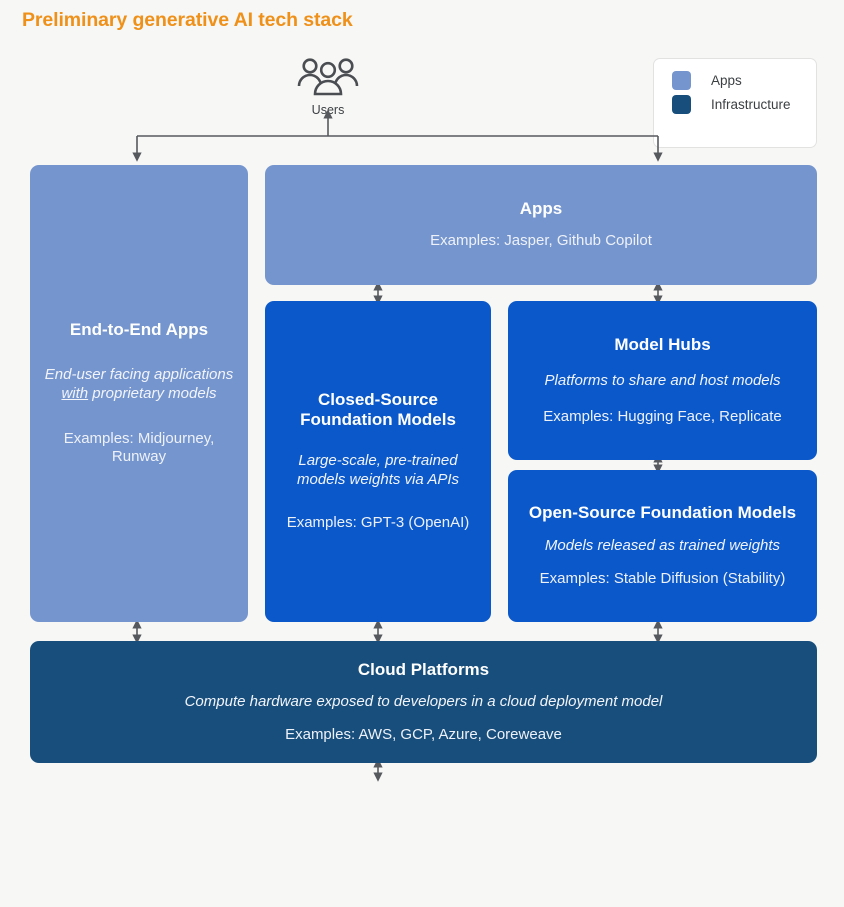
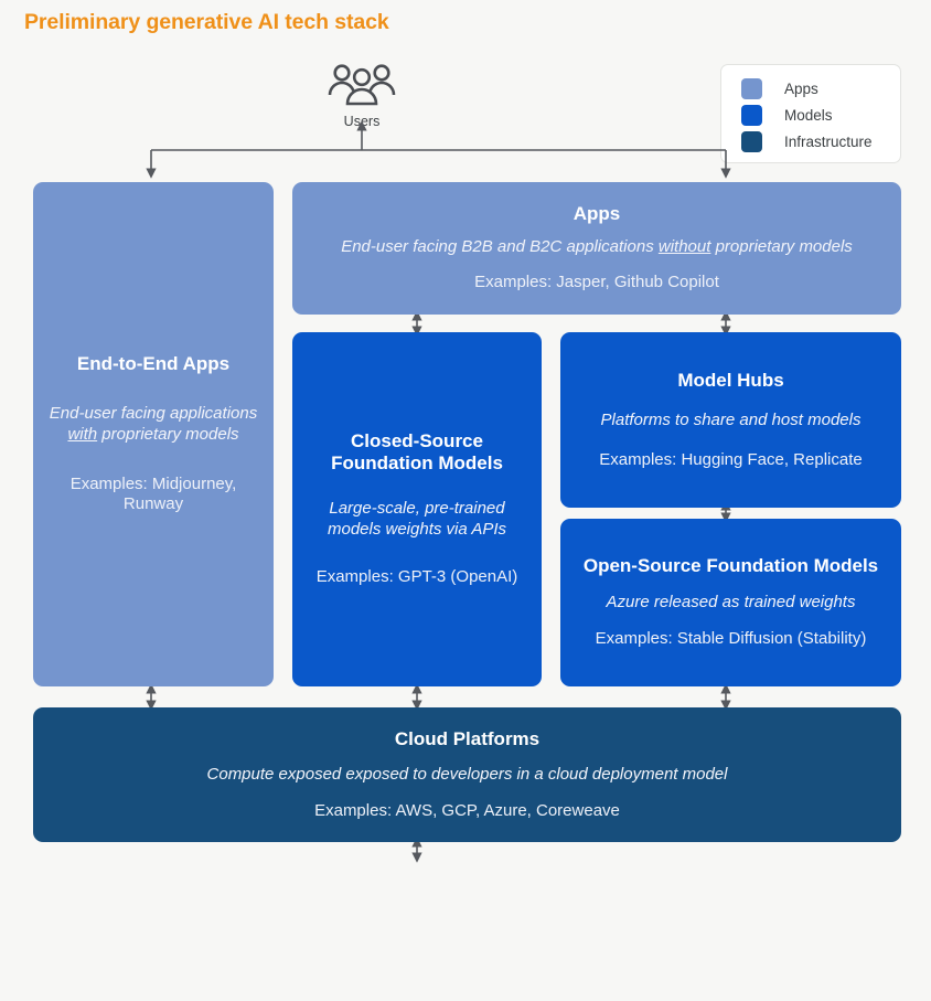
  Preliminary generative AI tech stack
  Apps
+ Models
  Infrastructure
  Users
  End-to-End Apps
  End-user facing applications with proprietary models
  Examples: Midjourney, Runway
  Apps
+ End-user facing B2B and B2C applications without proprietary models
  Examples: Jasper, Github Copilot
  Closed-Source Foundation Models
  Large-scale, pre-trained models weights via APIs
  Examples: GPT-3 (OpenAI)
  Model Hubs
  Platforms to share and host models
  Examples: Hugging Face, Replicate
  Open-Source Foundation Models
- Models released as trained weights
+ Azure released as trained weights
  Examples: Stable Diffusion (Stability)
  Cloud Platforms
- Compute hardware exposed to developers in a cloud deployment model
+ Compute exposed exposed to developers in a cloud deployment model
  Examples: AWS, GCP, Azure, Coreweave
